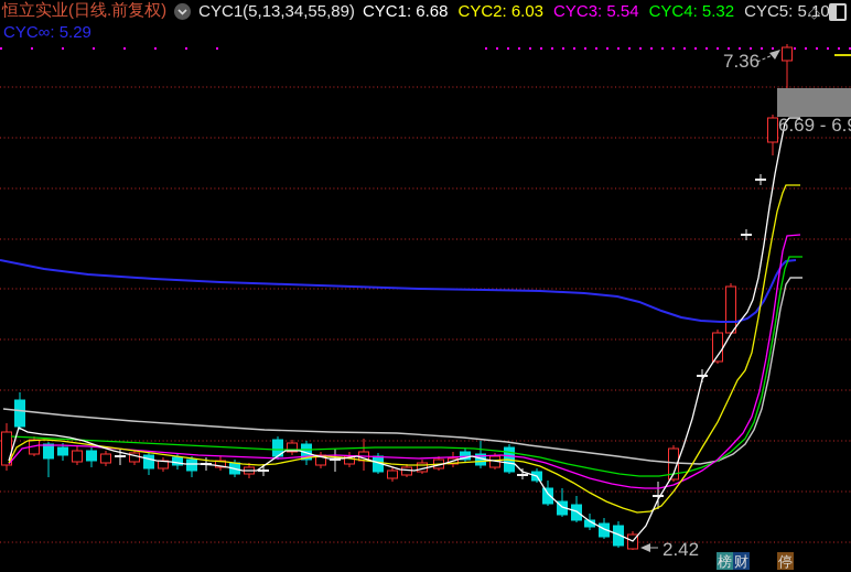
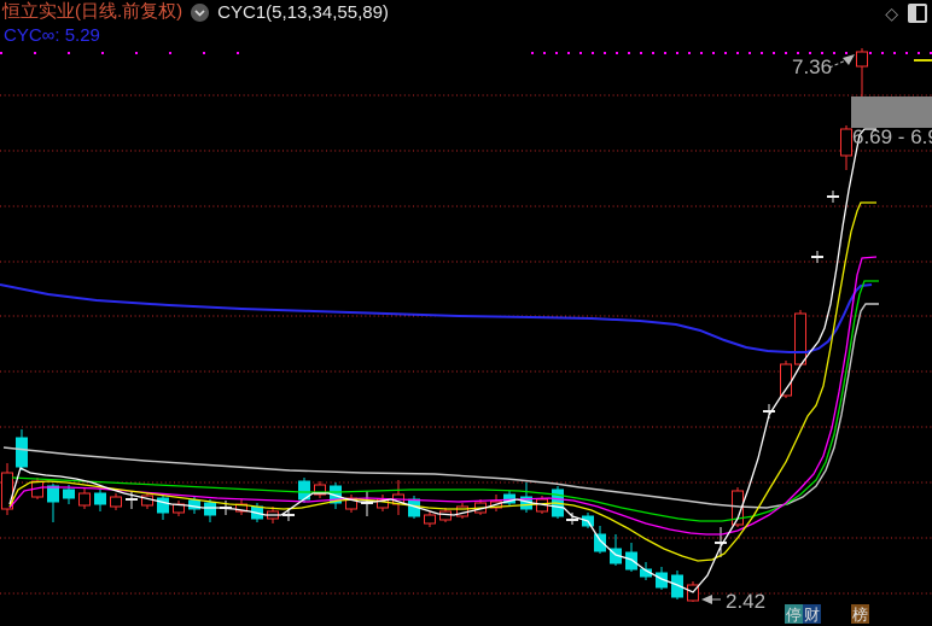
  7.36
  2.42
  6.69 - 6.
  恒立实业(日线.前复权)
  CYC1(5,13,34,55,89)
- CYC1: 6.68
- CYC2: 6.03
- CYC3: 5.54
- CYC4: 5.32
- CYC5: 5.10
  ◇
  CYC∞: 5.29
- 榜
+ 停
  财
- 停
+ 榜
